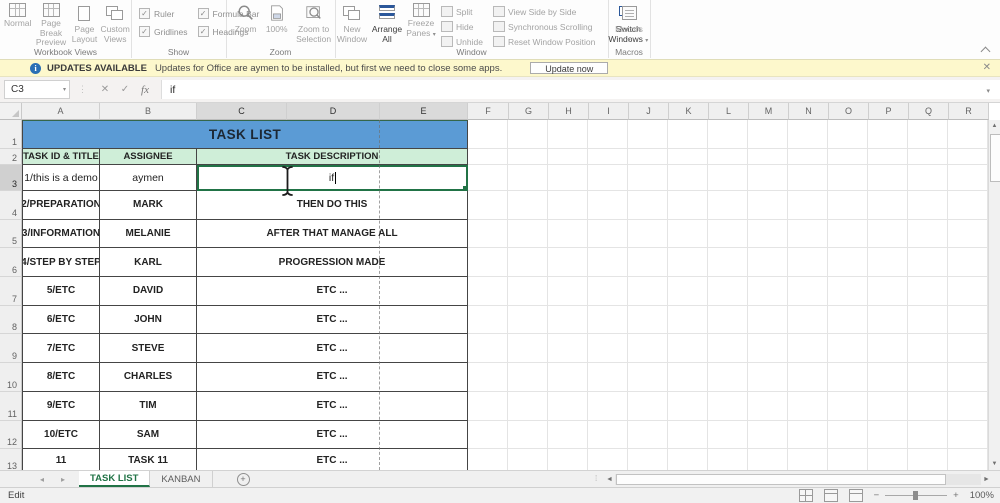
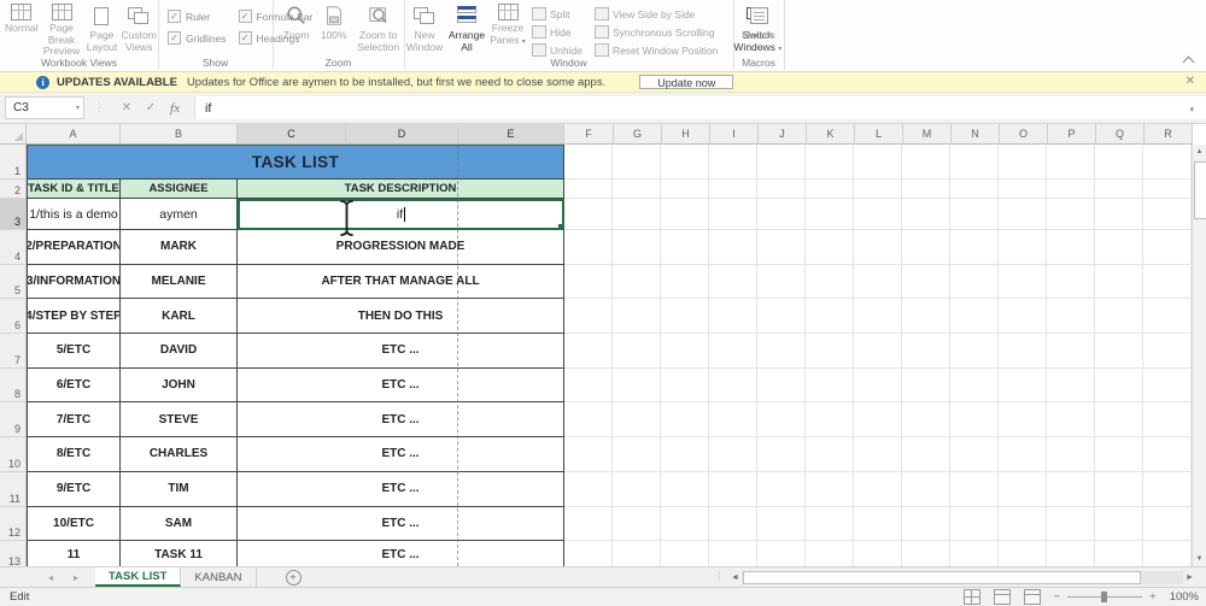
  Normal
  Page Break Preview
  Page Layout
  Custom Views
  Workbook Views
  ✓
  Ruler
  ✓
  Gridlines
  ✓
  Formulaar
  ✓
  Headings
  Show
  Zoom
  100%
  Zoom to Selection
  Zoom
  New Window
  Arrange All
  Freeze Panes
  Split
  Hide
  Unhide
  View Side by Side
  Synchronous Scrolling
  Reset Window Position
  Switch Windows
  Window
  Macros
  Macros
  i
  UPDATES AVAILABLE
  Updates for Office are aymen to be installed, but first we need to close some apps.
  Update now
  ✕
  C3
  ⋮
  ✕
  ✓
  fx
  if
  A
  B
  C
  D
  E
  F
  G
  H
  I
  J
  K
  L
  M
  N
  O
  P
  Q
  R
  1
  TASK LIST
  2
  TASK ID & TITLE
  ASSIGNEE
  TASK DESCRIPTION
  3
  1/this is a demo
  aymen
  if
  4
  2/PREPARATION
  MARK
- THEN DO THIS
+ PROGRESSION MADE
  5
  3/INFORMATION
  MELANIE
  AFTER THAT MANAGE ALL
  6
  4/STEP BY STEP
  KARL
- PROGRESSION MADE
+ THEN DO THIS
  7
  5/ETC
  DAVID
  ETC ...
  8
  6/ETC
  JOHN
  ETC ...
  9
  7/ETC
  STEVE
  ETC ...
  10
  8/ETC
  CHARLES
  ETC ...
  11
  9/ETC
  TIM
  ETC ...
  12
  10/ETC
  SAM
  ETC ...
  13
  11
  TASK 11
  ETC ...
  ◂
  ▸
  TASK LIST
  KANBAN
  +
  ⁞
  Edit
  −
  +
  100%
